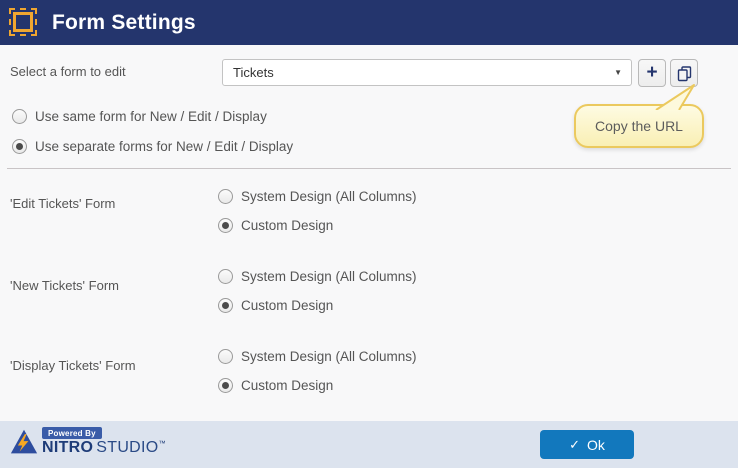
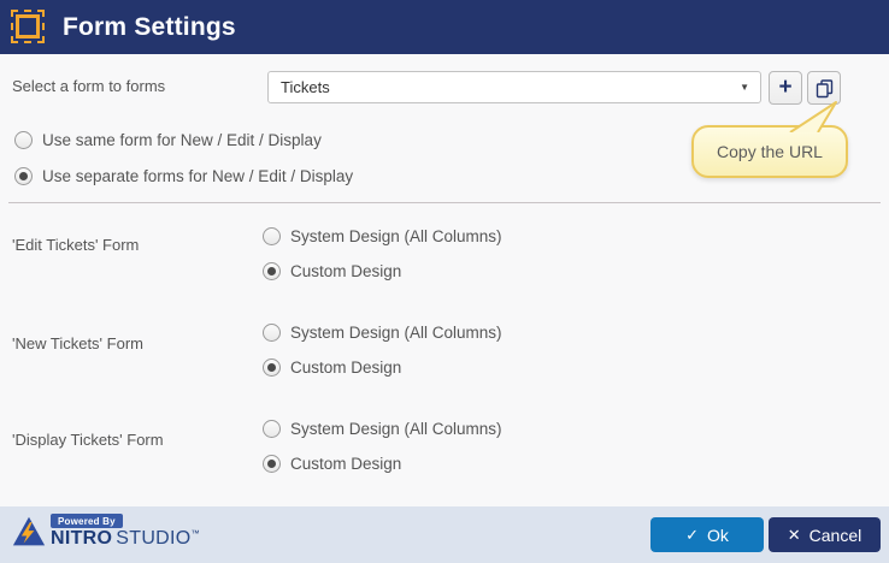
  Form Settings
- Select a form to edit
+ Select a form to forms
  Tickets
  ▼
  +
  Copy the URL
  Use same form for New / Edit / Display
  Use separate forms for New / Edit / Display
  'Edit Tickets' Form
  System Design (All Columns)
  Custom Design
  'New Tickets' Form
  System Design (All Columns)
  Custom Design
  'Display Tickets' Form
  System Design (All Columns)
  Custom Design
  Powered By
  NITRO STUDIO
  ✓
  Ok
+ ✕
+ Cancel
